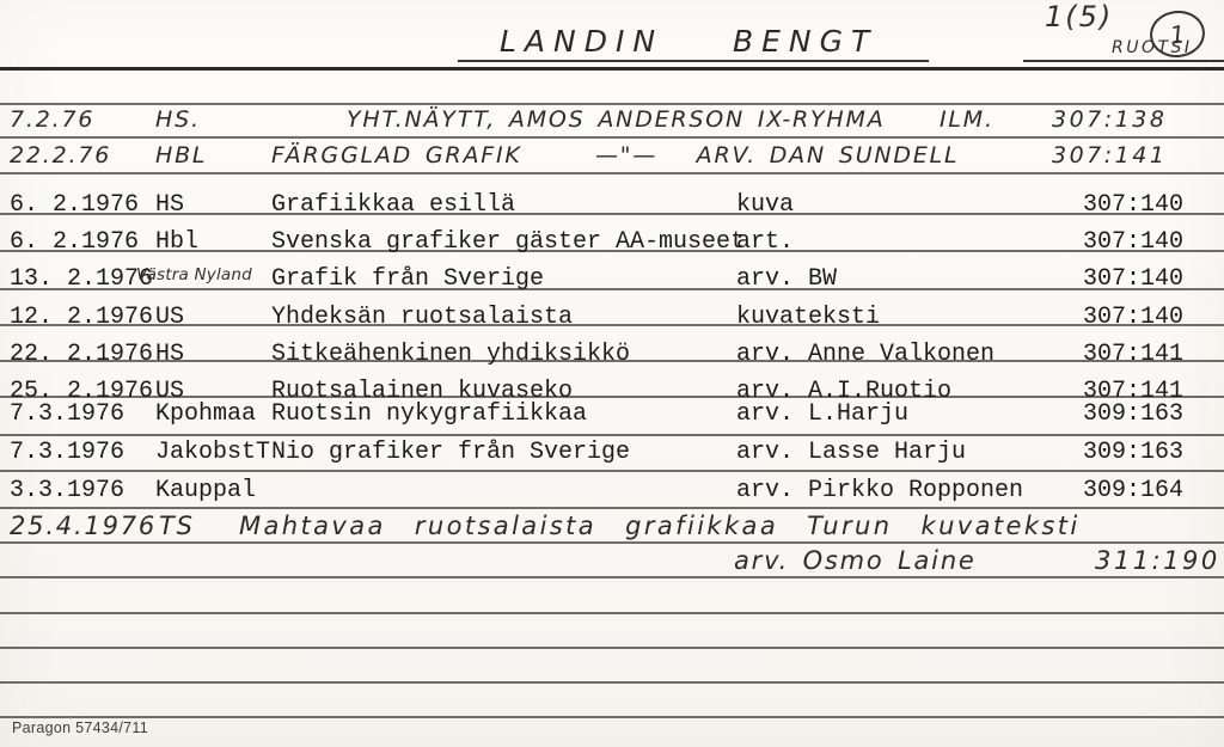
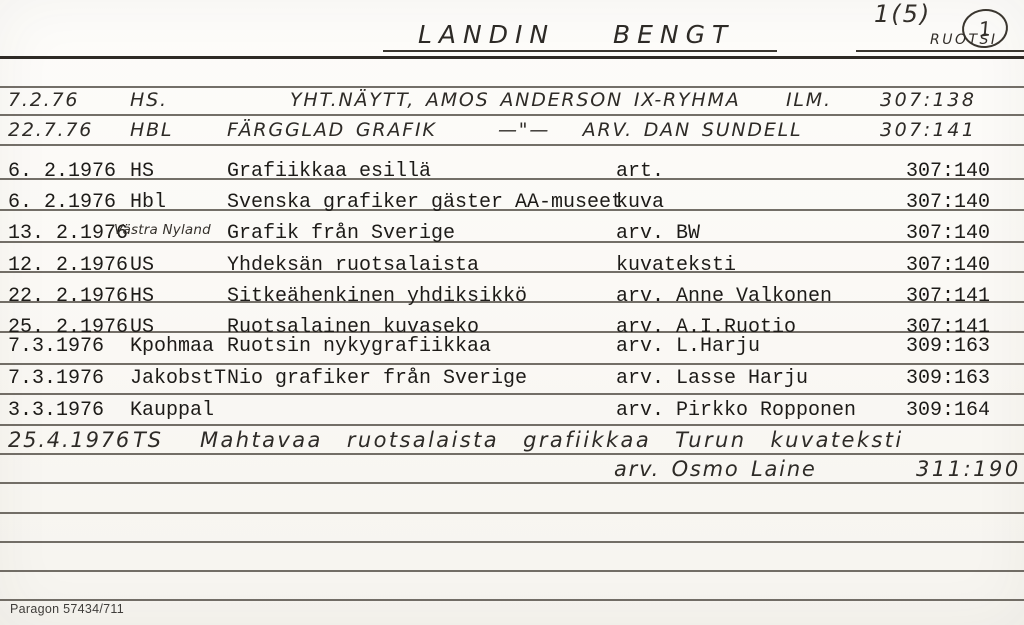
  LANDIN BENGT
  1(5)
  RUOTSI
  7.2.76
  HS.
  YHT.NÄYTT, AMOS ANDERSON IX-RYHMA
  ILM.
  307:138
- 22.2.76
+ 22.7.76
  HBL
  FÄRGGLAD GRAFIK
  —"— ARV. DAN SUNDELL
  307:141
  6. 2.1976
  HS
  Grafiikkaa esillä
- kuva
+ art.
  307:140
  6. 2.1976
  Hbl
  Svenska grafiker gäster AA-museet
- art.
+ kuva
  307:140
  13. 2.1976
  Västra Nyland
  Grafik från Sverige
  arv. BW
  307:140
  12. 2.1976
  US
  Yhdeksän ruotsalaista
  kuvateksti
  307:140
  22. 2.1976
  HS
  Sitkeähenkinen yhdiksikkö
  arv. Anne Valkonen
  307:141
  25. 2.1976
  US
  Ruotsalainen kuvaseko
  arv. A.I.Ruotio
  307:141
  7.3.1976
  Kpohmaa
  Ruotsin nykygrafiikkaa
  arv. L.Harju
  309:163
  7.3.1976
  JakobstT
  Nio grafiker från Sverige
  arv. Lasse Harju
  309:163
  3.3.1976
  Kauppal
  arv. Pirkko Ropponen
  309:164
  25.4.1976
  TS
  Mahtavaa ruotsalaista grafiikkaa Turun kuvateksti
  arv. Osmo Laine
  311:190
  Paragon 57434/711
